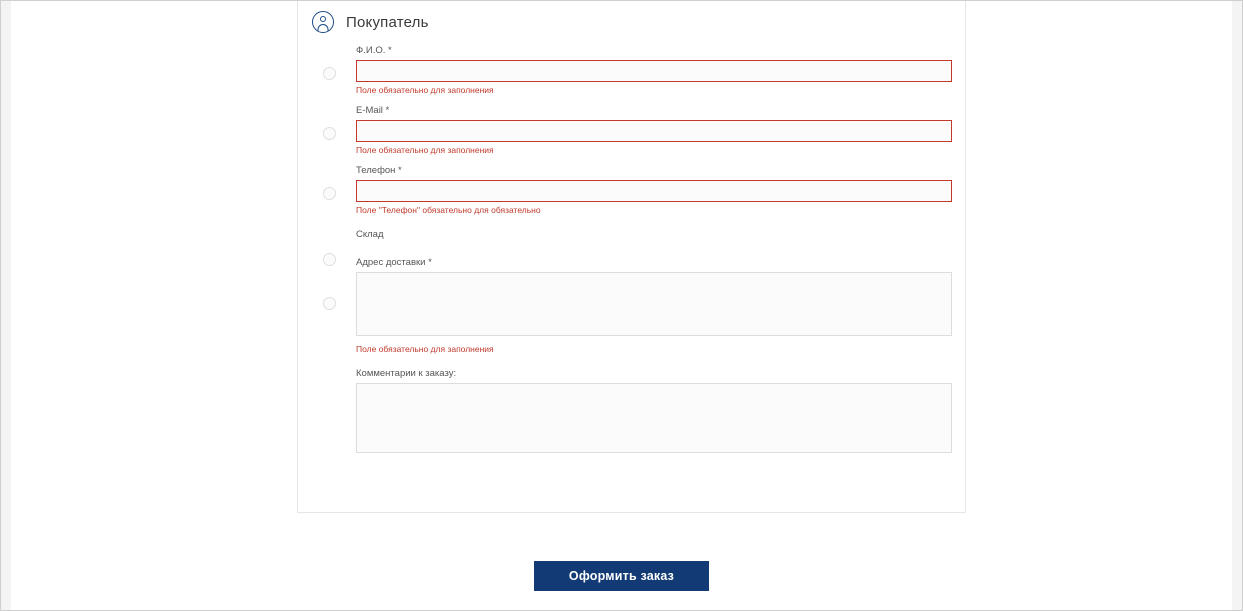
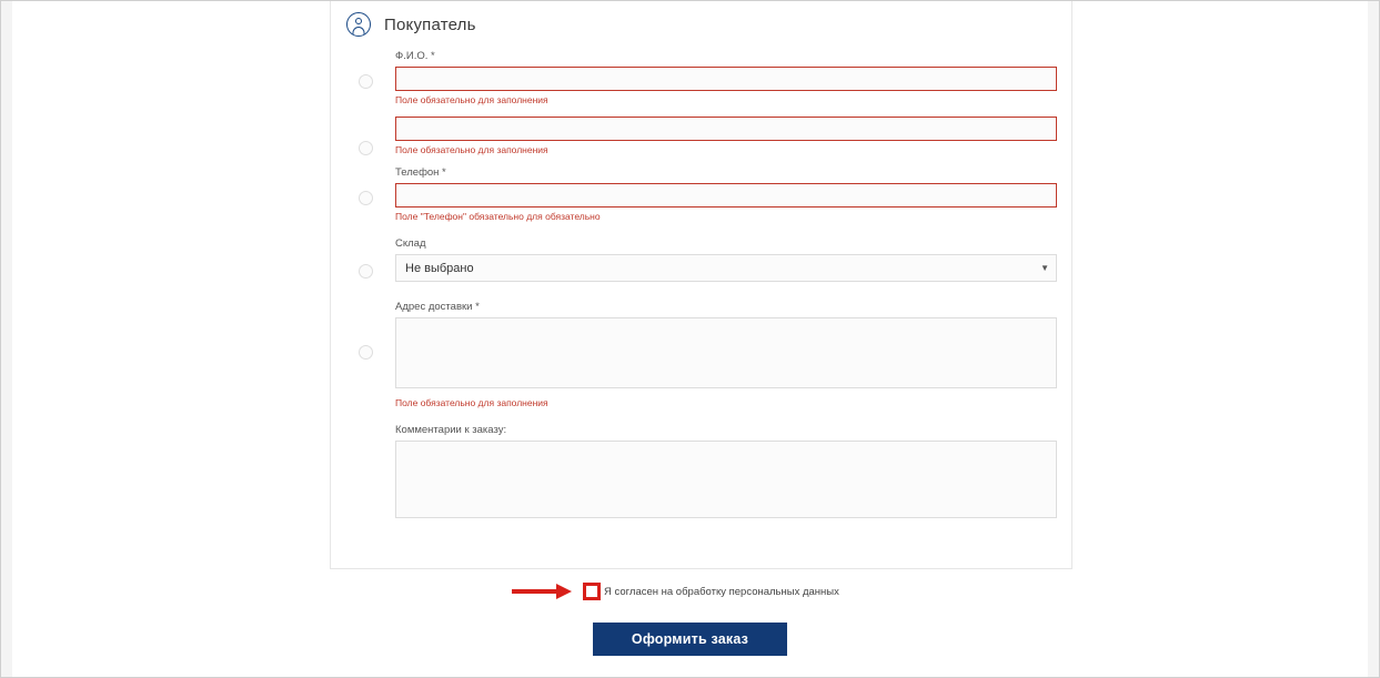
  Покупатель
  Ф.И.О. *
  Поле обязательно для заполнения
- E-Mail *
  Поле обязательно для заполнения
  Телефон *
  Поле "Телефон" обязательно для обязательно
  Склад
+ Не выбрано
+ ▼
  Адрес доставки *
  Поле обязательно для заполнения
  Комментарии к заказу:
+ Я согласен на обработку персональных данных
  Оформить заказ
